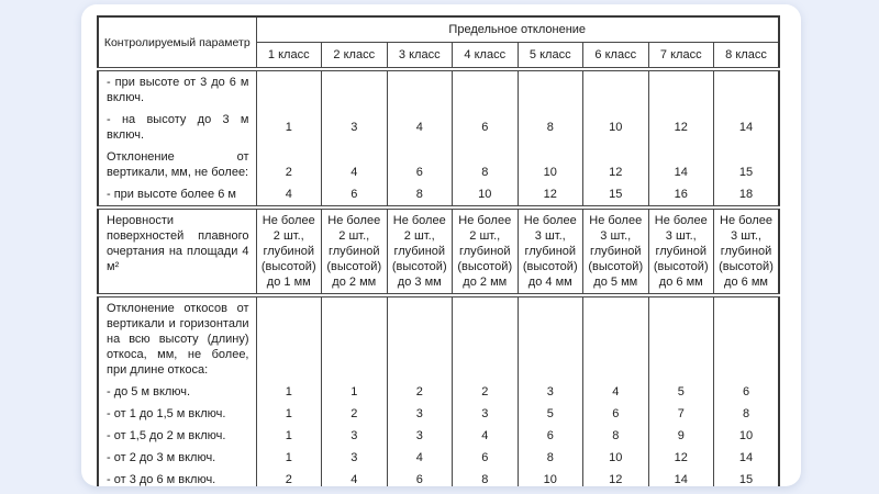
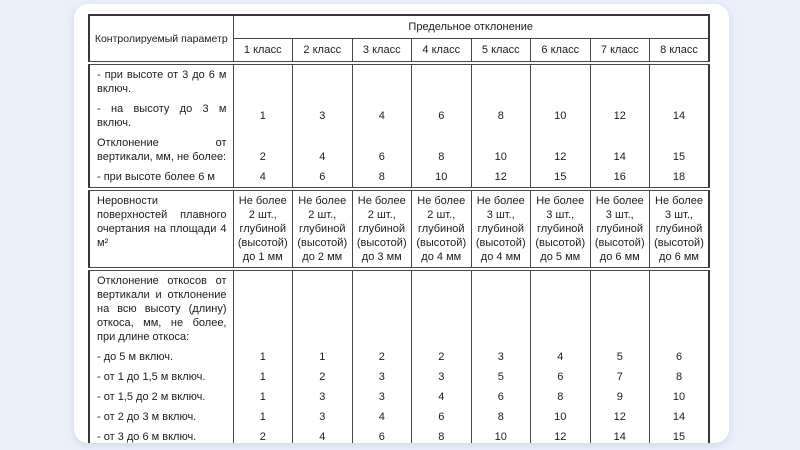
  Контролируемый параметр	Предельное отклонение
  1 класс	2 класс	3 класс	4 класс	5 класс	6 класс	7 класс	8 класс
  - при высоте от 3 до 6 м включ.
  - на высоту до 3 м включ.	1	3	4	6	8	10	12	14
  Отклонение от вертикали, мм, не более:	2	4	6	8	10	12	14	15
  - при высоте более 6 м	4	6	8	10	12	15	16	18
- Неровности поверхностей плавного очертания на площади 4 м²	Не более 2 шт., глубиной (высотой) до 1 мм	Не более 2 шт., глубиной (высотой) до 2 мм	Не более 2 шт., глубиной (высотой) до 3 мм	Не более 2 шт., глубиной (высотой) до 2 мм	Не более 3 шт., глубиной (высотой) до 4 мм	Не более 3 шт., глубиной (высотой) до 5 мм	Не более 3 шт., глубиной (высотой) до 6 мм	Не более 3 шт., глубиной (высотой) до 6 мм
+ Неровности поверхностей плавного очертания на площади 4 м²	Не более 2 шт., глубиной (высотой) до 1 мм	Не более 2 шт., глубиной (высотой) до 2 мм	Не более 2 шт., глубиной (высотой) до 3 мм	Не более 2 шт., глубиной (высотой) до 4 мм	Не более 3 шт., глубиной (высотой) до 4 мм	Не более 3 шт., глубиной (высотой) до 5 мм	Не более 3 шт., глубиной (высотой) до 6 мм	Не более 3 шт., глубиной (высотой) до 6 мм
- Отклонение откосов от вертикали и горизонтали на всю высоту (длину) откоса, мм, не более, при длине откоса:
+ Отклонение откосов от вертикали и отклонение на всю высоту (длину) откоса, мм, не более, при длине откоса:
  - до 5 м включ.	1	1	2	2	3	4	5	6
  - от 1 до 1,5 м включ.	1	2	3	3	5	6	7	8
  - от 1,5 до 2 м включ.	1	3	3	4	6	8	9	10
  - от 2 до 3 м включ.	1	3	4	6	8	10	12	14
  - от 3 до 6 м включ.	2	4	6	8	10	12	14	15
